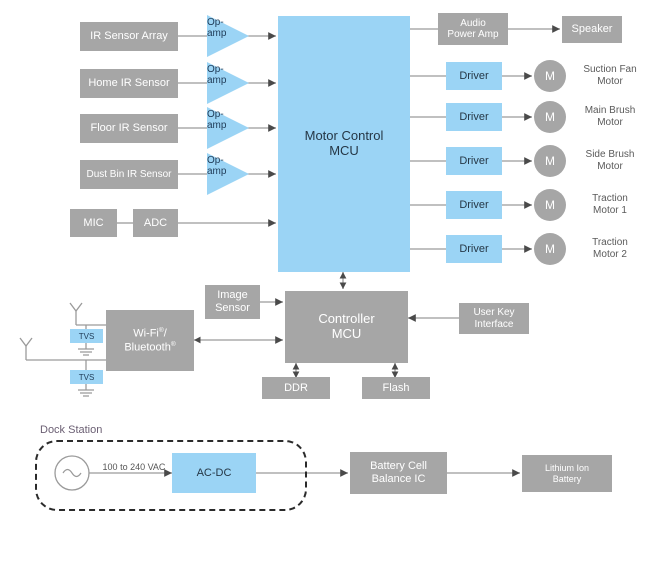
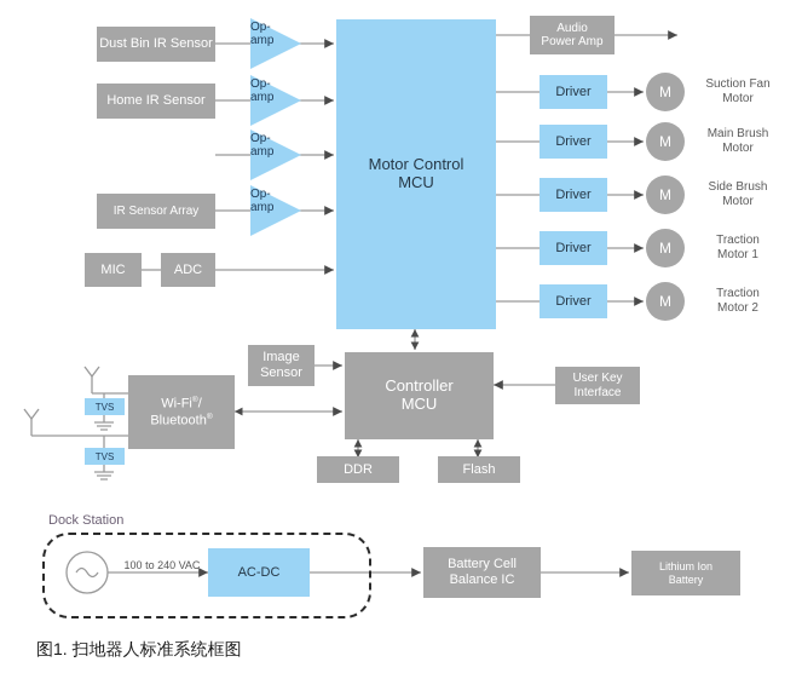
- IR Sensor Array
+ Dust Bin IR Sensor
  Home IR Sensor
- Floor IR Sensor
- Dust Bin IR Sensor
+ IR Sensor Array
  Op-
  amp
  Op-
  amp
  Op-
  amp
  Op-
  amp
  MIC
  ADC
  Motor Control
  MCU
  Audio
  Power Amp
- Speaker
  Driver
  M
  Suction Fan
  Motor
  Driver
  M
  Main Brush
  Motor
  Driver
  M
  Side Brush
  Motor
  Driver
  M
  Traction
  Motor 1
  Driver
  M
  Traction
  Motor 2
  Image
  Sensor
  Wi-Fi /
  Bluetooth
  TVS
  TVS
  Controller
  MCU
  User Key
  Interface
  DDR
  Flash
  Dock Station
  100 to 240 VAC
  AC-DC
  Battery Cell
  Balance IC
  Lithium Ion
  Battery
+ 图1. 扫地器人标准系统框图
